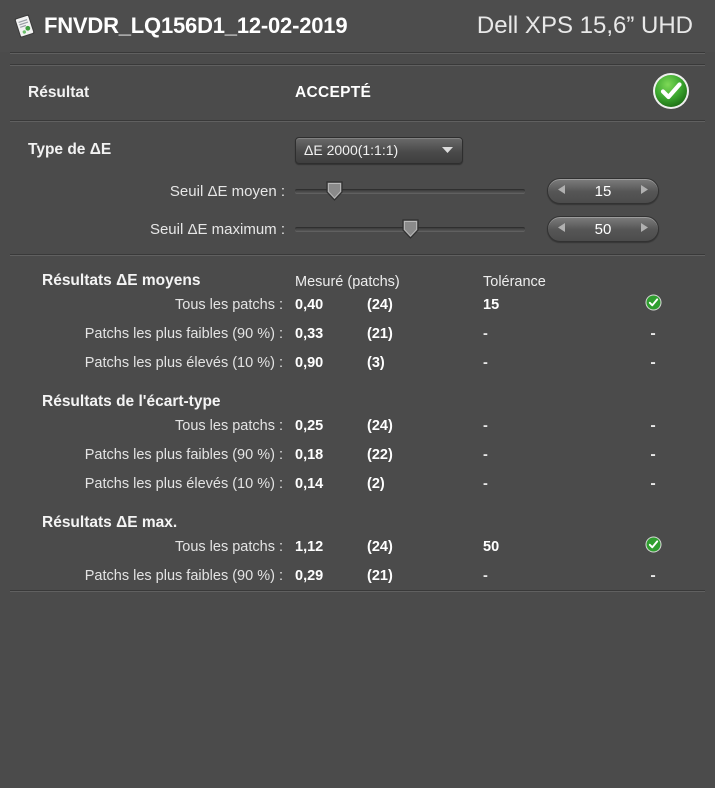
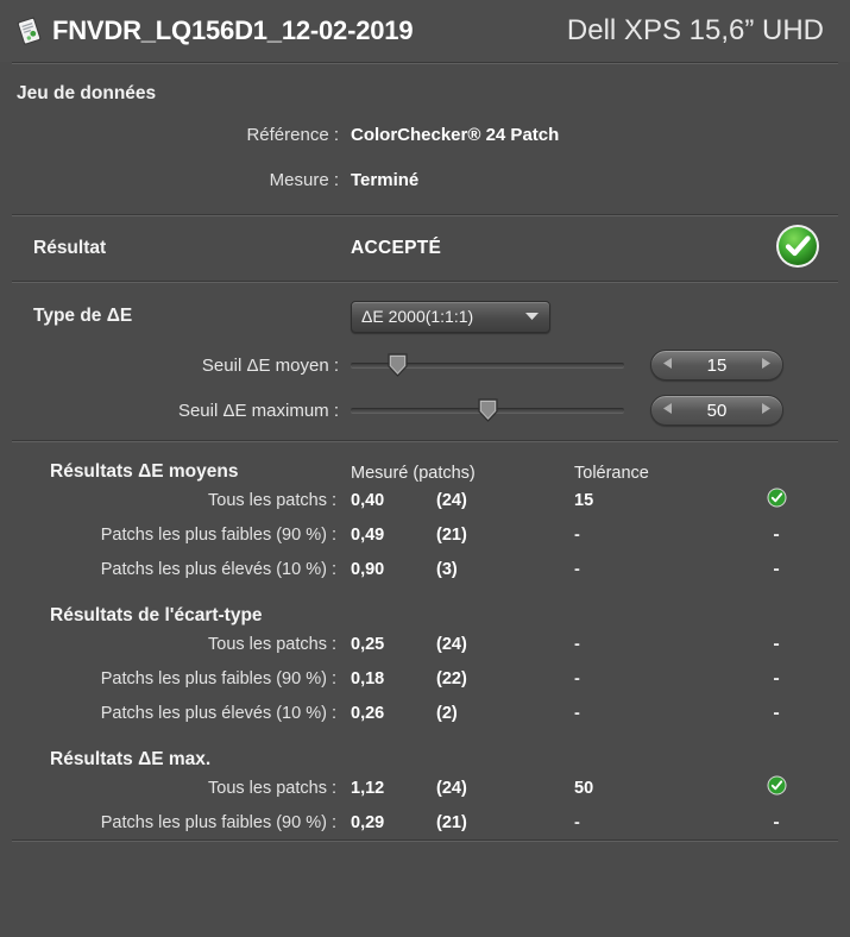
  FNVDR_LQ156D1_12-02-2019
  Dell XPS 15,6” UHD
+ Jeu de données
+ Référence :
+ ColorChecker® 24 Patch
+ Mesure :
+ Terminé
  Résultat
  ACCEPTÉ
  Type de ΔE
  ΔE 2000(1:1:1)
  Seuil ΔE moyen :
  15
  Seuil ΔE maximum :
  50
  Résultats ΔE moyens
  Mesuré (patchs)
  Tolérance
  Tous les patchs :
  0,40
  (24)
  15
  Patchs les plus faibles (90 %) :
- 0,33
+ 0,49
  (21)
  -
  -
  Patchs les plus élevés (10 %) :
  0,90
  (3)
  -
  -
  Résultats de l'écart-type
  Tous les patchs :
  0,25
  (24)
  -
  -
  Patchs les plus faibles (90 %) :
  0,18
  (22)
  -
  -
  Patchs les plus élevés (10 %) :
- 0,14
+ 0,26
  (2)
  -
  -
  Résultats ΔE max.
  Tous les patchs :
  1,12
  (24)
  50
  Patchs les plus faibles (90 %) :
  0,29
  (21)
  -
  -
